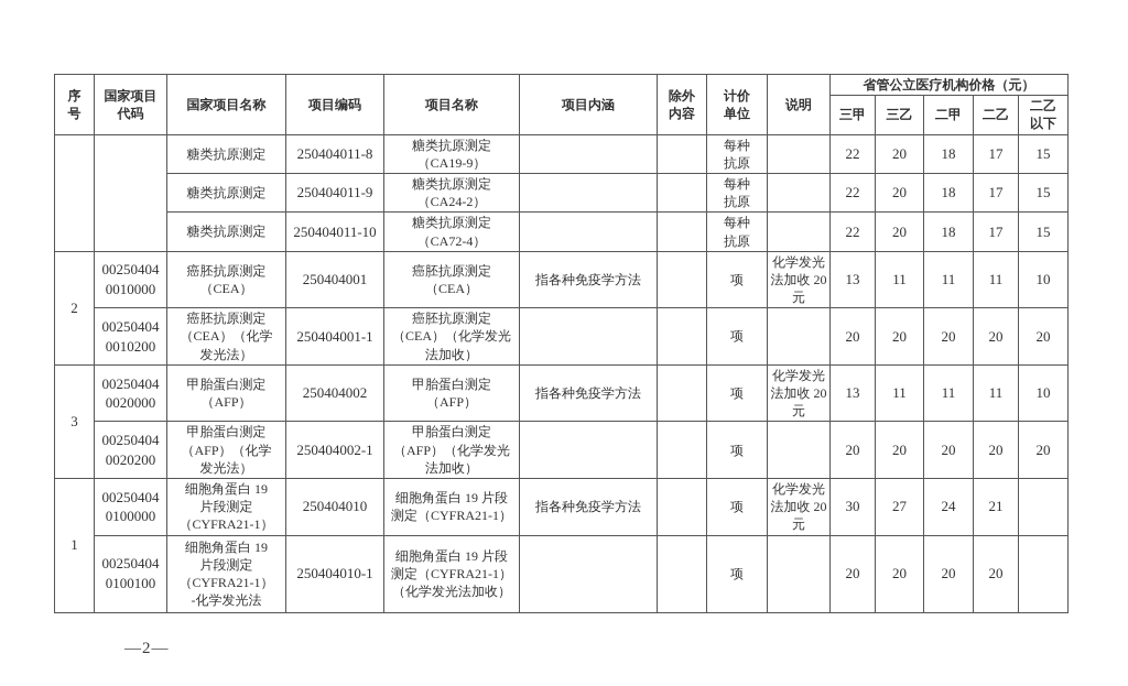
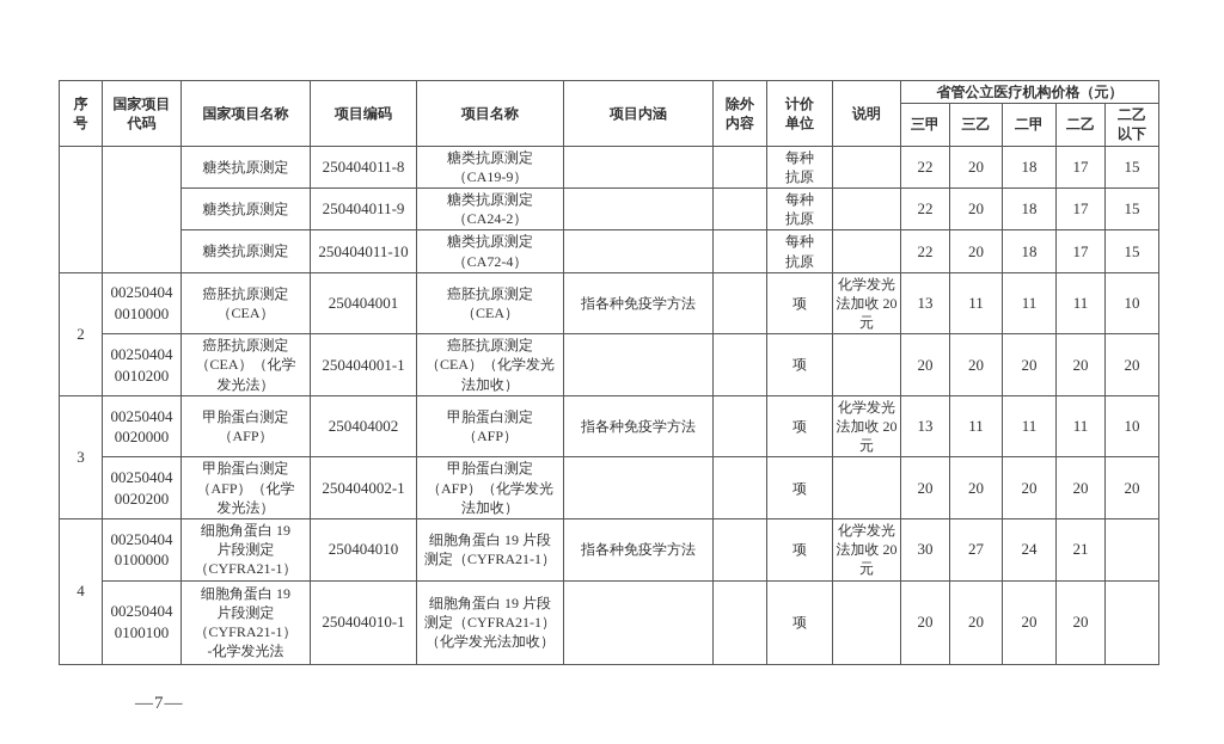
  序 号	国家项目 代码	国家项目名称	项目编码	项目名称	项目内涵	除外 内容	计价 单位	说明	省管公立医疗机构价格（元）
  三甲	三乙	二甲	二乙	二乙 以下
  		糖类抗原测定	250404011-8	糖类抗原测定 （CA19-9）			每种 抗原		22	20	18	17	15
  糖类抗原测定	250404011-9	糖类抗原测定 （CA24-2）			每种 抗原		22	20	18	17	15
  糖类抗原测定	250404011-10	糖类抗原测定 （CA72-4）			每种 抗原		22	20	18	17	15
  2	00250404 0010000	癌胚抗原测定 （CEA）	250404001	癌胚抗原测定 （CEA）	指各种免疫学方法		项	化学发光 法加收 20 元	13	11	11	11	10
  00250404 0010200	癌胚抗原测定 （CEA）（化学 发光法）	250404001-1	癌胚抗原测定 （CEA）（化学发光 法加收）			项		20	20	20	20	20
  3	00250404 0020000	甲胎蛋白测定 （AFP）	250404002	甲胎蛋白测定 （AFP）	指各种免疫学方法		项	化学发光 法加收 20 元	13	11	11	11	10
  00250404 0020200	甲胎蛋白测定 （AFP）（化学 发光法）	250404002-1	甲胎蛋白测定 （AFP）（化学发光 法加收）			项		20	20	20	20	20
- 1	00250404 0100000	细胞角蛋白 19 片段测定 （CYFRA21-1）	250404010	细胞角蛋白 19 片段 测定（CYFRA21-1）	指各种免疫学方法		项	化学发光 法加收 20 元	30	27	24	21
+ 4	00250404 0100000	细胞角蛋白 19 片段测定 （CYFRA21-1）	250404010	细胞角蛋白 19 片段 测定（CYFRA21-1）	指各种免疫学方法		项	化学发光 法加收 20 元	30	27	24	21
  00250404 0100100	细胞角蛋白 19 片段测定 （CYFRA21-1） -化学发光法	250404010-1	细胞角蛋白 19 片段 测定（CYFRA21-1） （化学发光法加收）			项		20	20	20	20
- —2—
+ —7—
